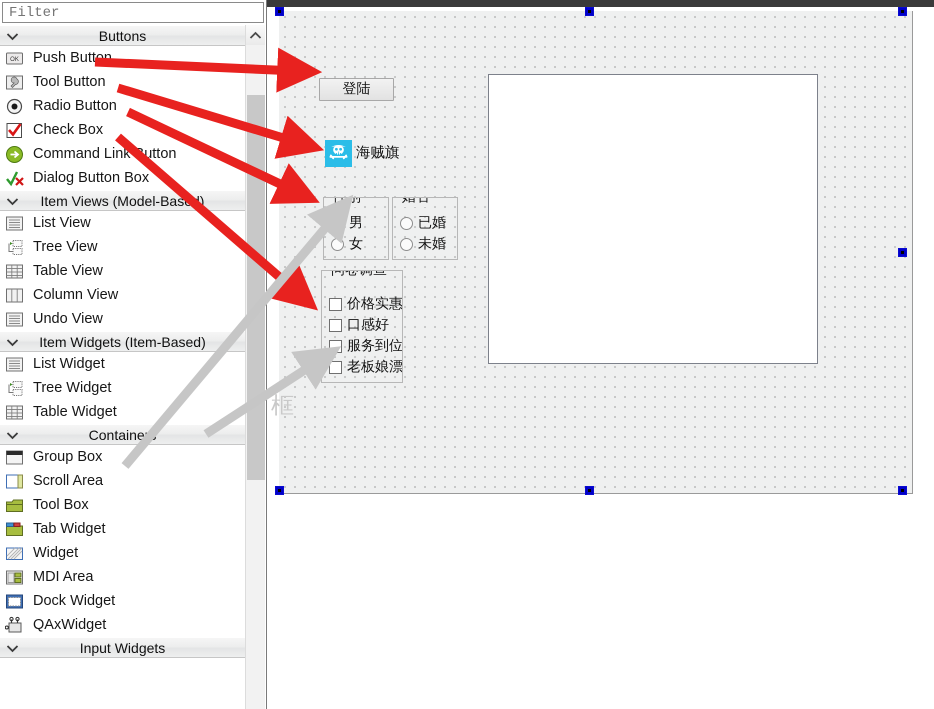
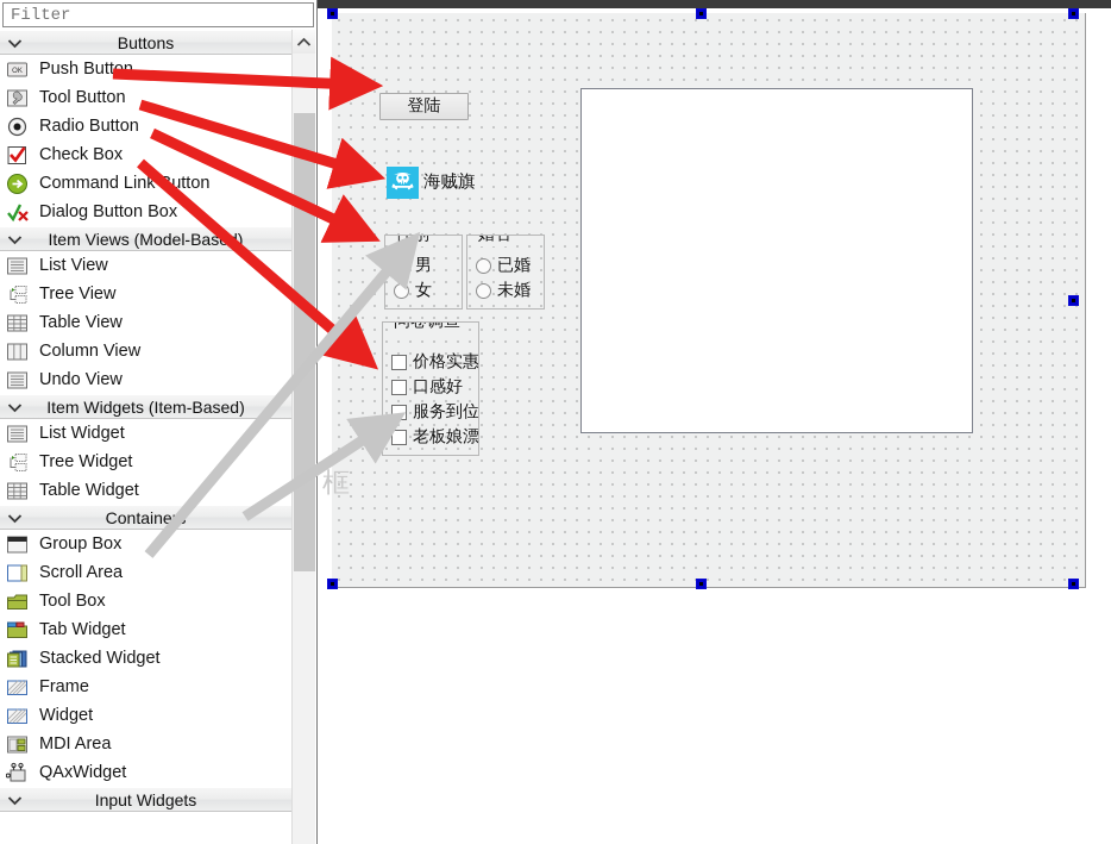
  Filter
  Buttons
  Push Buttn
  Tool Button
  Radio Button
  Check Box
  Command Linkutton
  Dialog Button Box
  Item Views (Model-Bas)
  List View
  Tree View
  Table View
  Column View
  Undo View
  Item Widgets (Item-Based)
  List Widget
  Tree Widget
  Table Widget
  Containe
  Group Box
  Scroll Area
  Tool Box
  Tab Widget
+ Stacked Widget
+ Frame
  Widget
  MDI Area
- Dock Widget
  QAxWidget
  Input Widgets
  登陆
  海贼旗
  男
  女
  已婚
  未婚
  价格实惠
  口感好
  服务到位
  老板娘漂
  框
